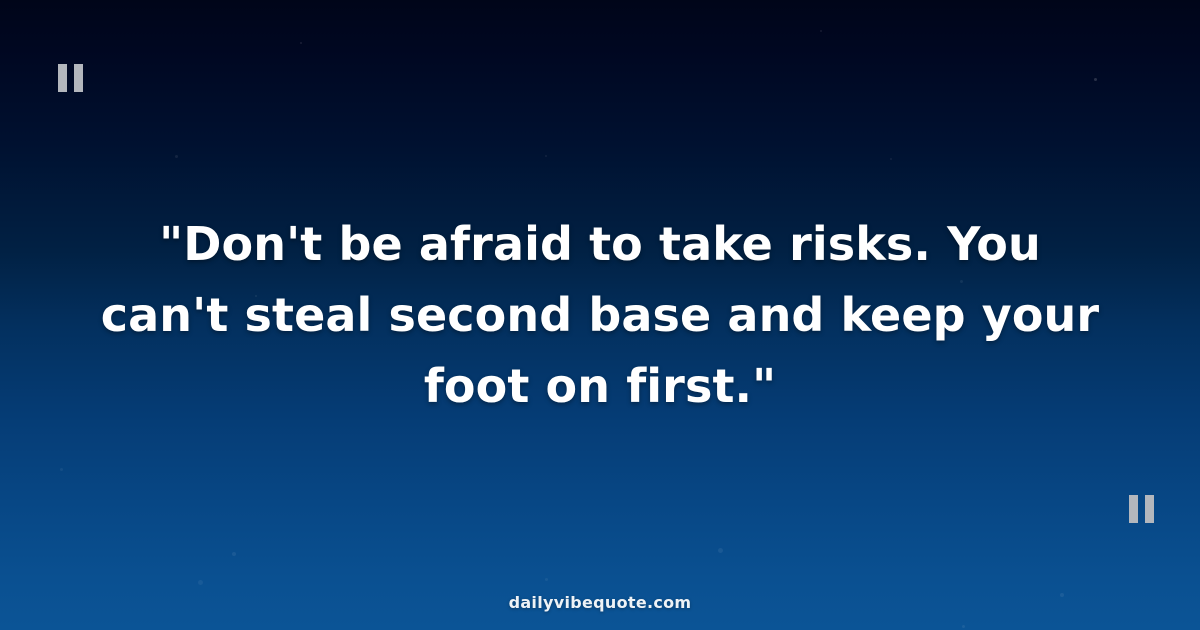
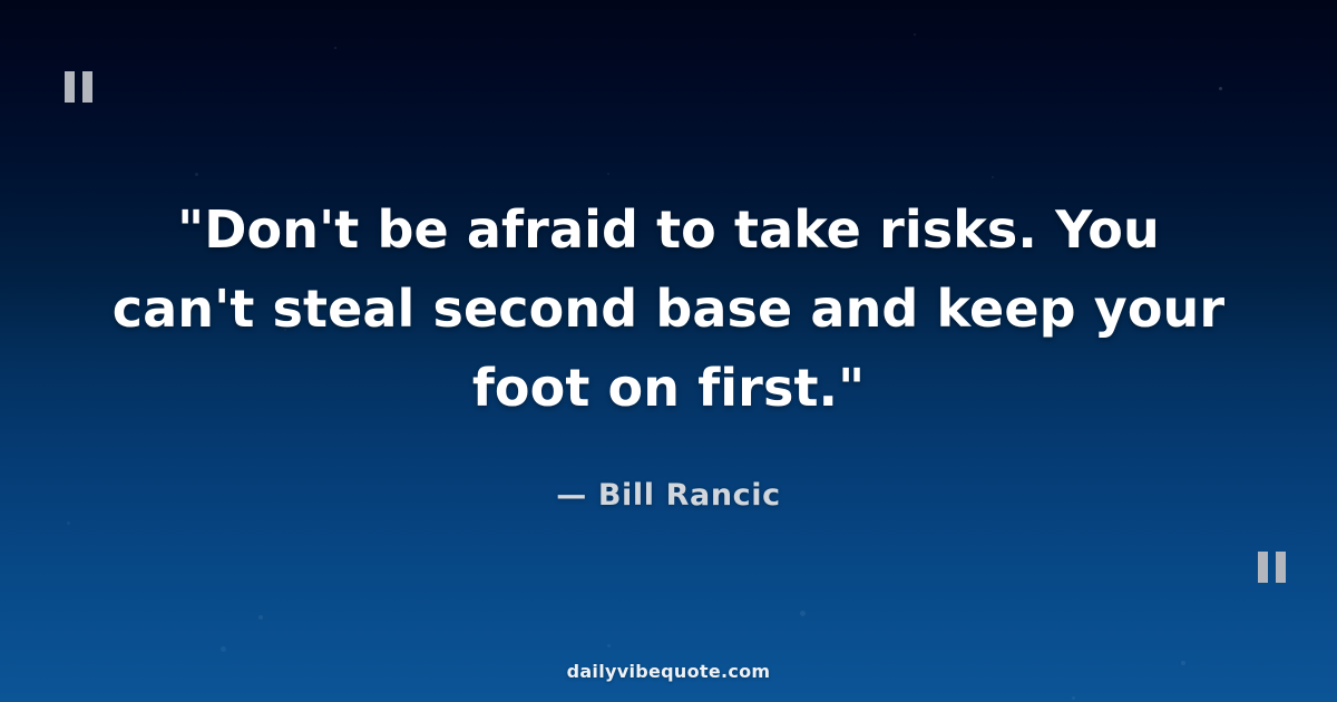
  "Don't be afraid to take risks. You
  can't steal second base and keep your
  foot on first."
+ — Bill Rancic
  dailyvibequote.com
